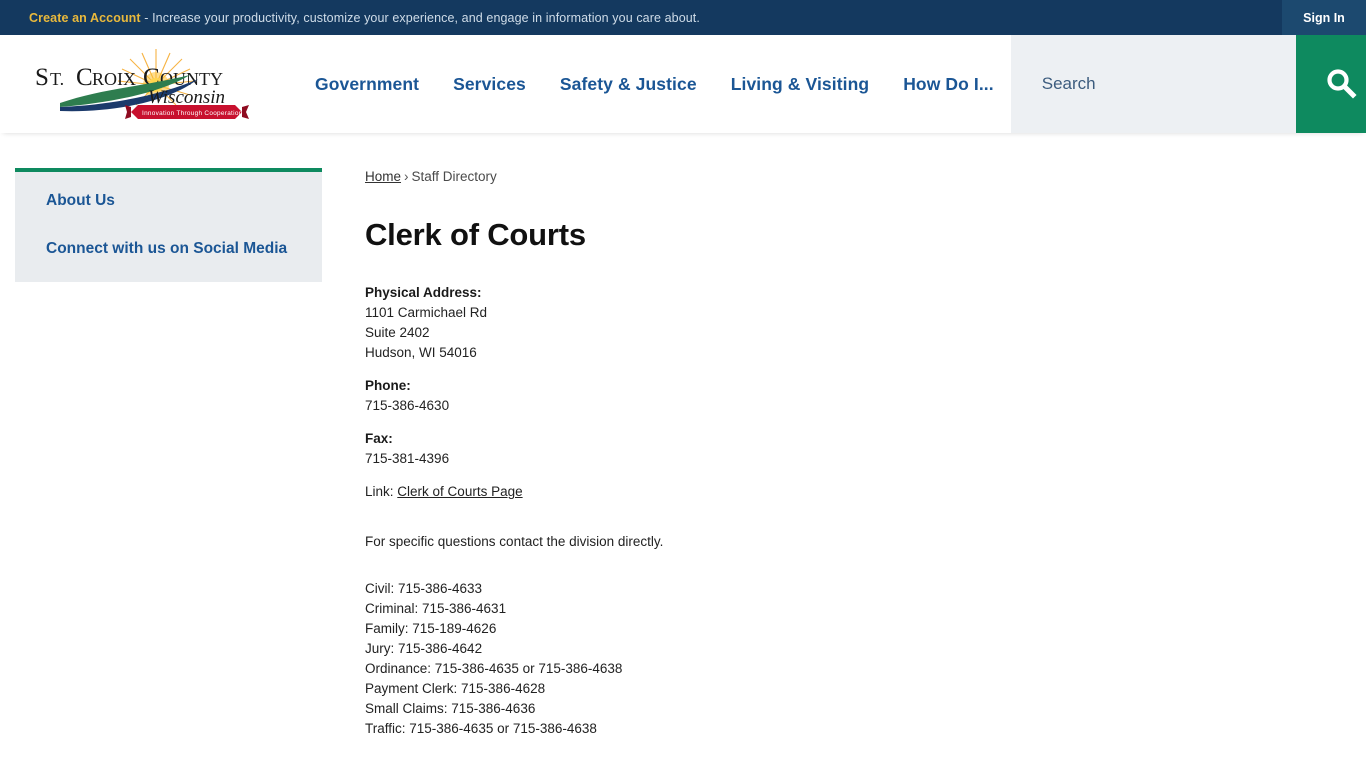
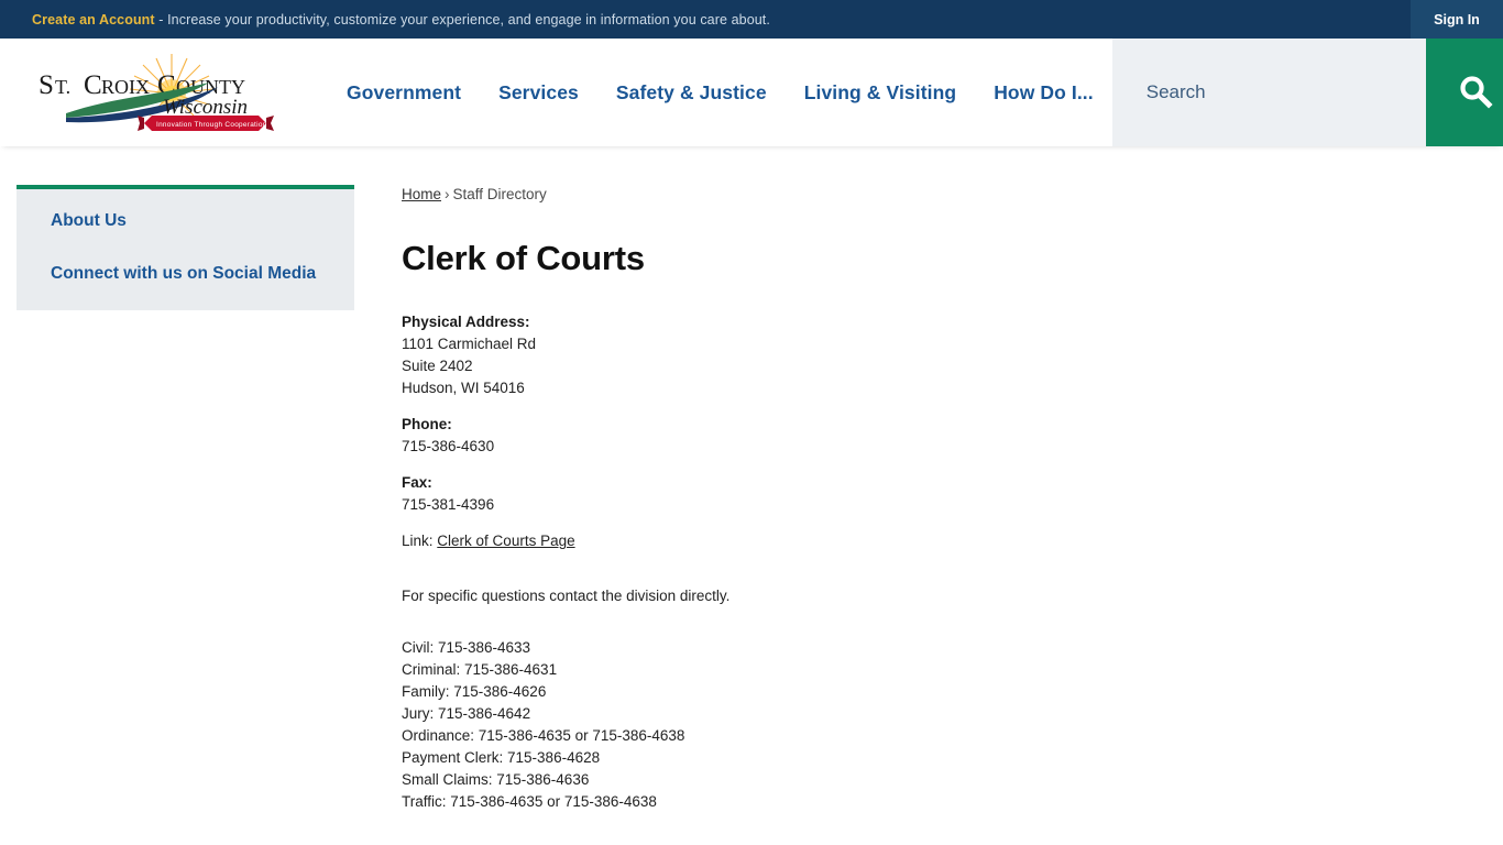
  Create an Account - Increase your productivity, customize your experience, and engage in information you care about.
  Sign In
  S
  T.
  C
  ROIX
  C
  ONTY
  Wisconsin
  Government
  Services
  Safety & Justice
  Living & Visiting
  How Do I...
  Search
  About Us
  Connect with us on Social Media
  Home › Staff Directory
  Clerk of Courts
  Physical Address:
  1101 Carmichael Rd
  Suite 2402
  Hudson, WI 54016
  Phone:
  715-386-4630
  Fax:
  715-381-4396
  Link: Clerk of Courts Page
  For specific questions contact the division directly.
  Civil: 715-386-4633
  Criminal: 715-386-4631
- Family: 715-189-4626
+ Family: 715-386-4626
  Jury: 715-386-4642
  Ordinance: 715-386-4635 or 715-386-4638
  Payment Clerk: 715-386-4628
  Small Claims: 715-386-4636
  Traffic: 715-386-4635 or 715-386-4638
